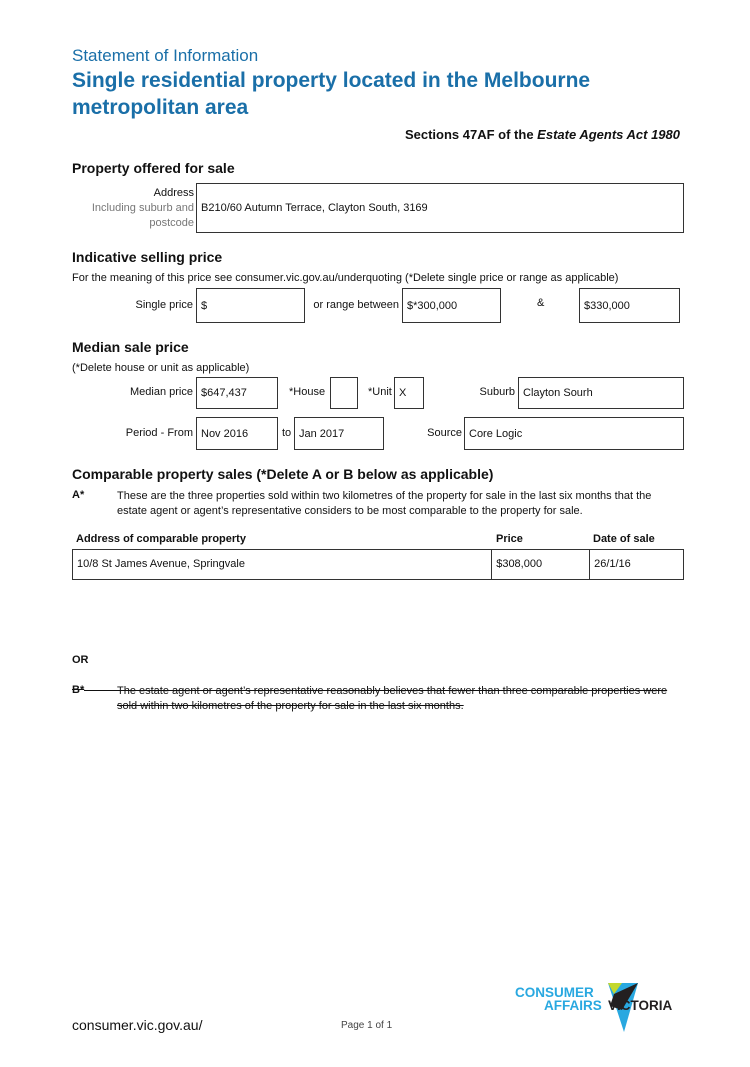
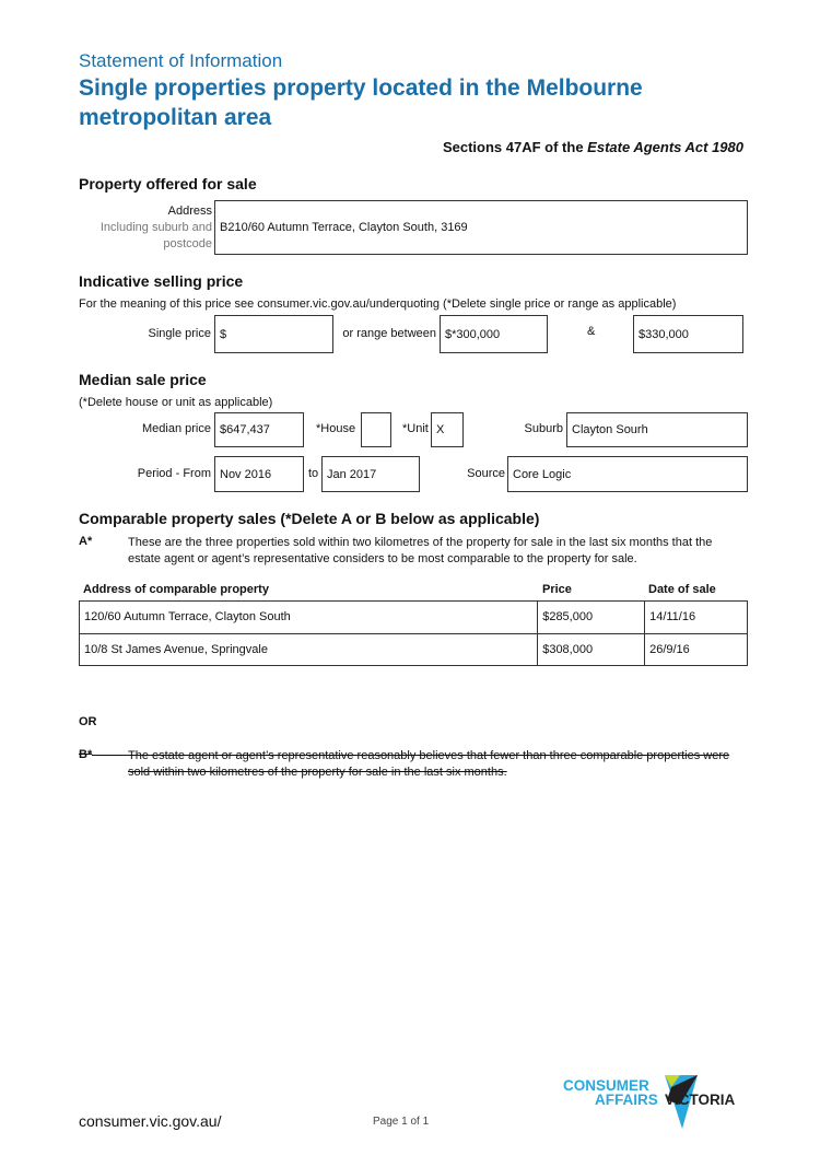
  Statement of Information
- Single residential property located in the Melbourne metropolitan area
+ Single properties property located in the Melbourne metropolitan area
  Sections 47AF of the Estate Agents Act 1980
  Property offered for sale
  Address
  Including suburb and
  postcode
  B210/60 Autumn Terrace, Clayton South, 3169
  Indicative selling price
  For the meaning of this price see consumer.vic.gov.au/underquoting (*Delete single price or range as applicable)
  Single price
  $
  or range between
  $*300,000
  &
  $330,000
  Median sale price
  (*Delete house or unit as applicable)
  Median price
  $647,437
  *House
  *Unit
  X
  Suburb
  Clayton Sourh
  Period - From
  Nov 2016
  to
  Jan 2017
  Source
  Core Logic
  Comparable property sales (*Delete A or B below as applicable)
  A*
  These are the three properties sold within two kilometres of the property for sale in the last six months that the estate agent or agent’s representative considers to be most comparable to the property for sale.
  Address of comparable property
  Price
  Date of sale
+ 120/60 Autumn Terrace, Clayton South	$285,000	14/11/16
- 10/8 St James Avenue, Springvale	$308,000	26/1/16
+ 10/8 St James Avenue, Springvale	$308,000	26/9/16
  OR
  B*
  The estate agent or agent’s representative reasonably believes that fewer than three comparable properties were sold within two kilometres of the property for sale in the last six months.
  consumer.vic.gov.au/
  Page 1 of 1
  CONSUMER
  AFFAIRS
  VICTORIA
